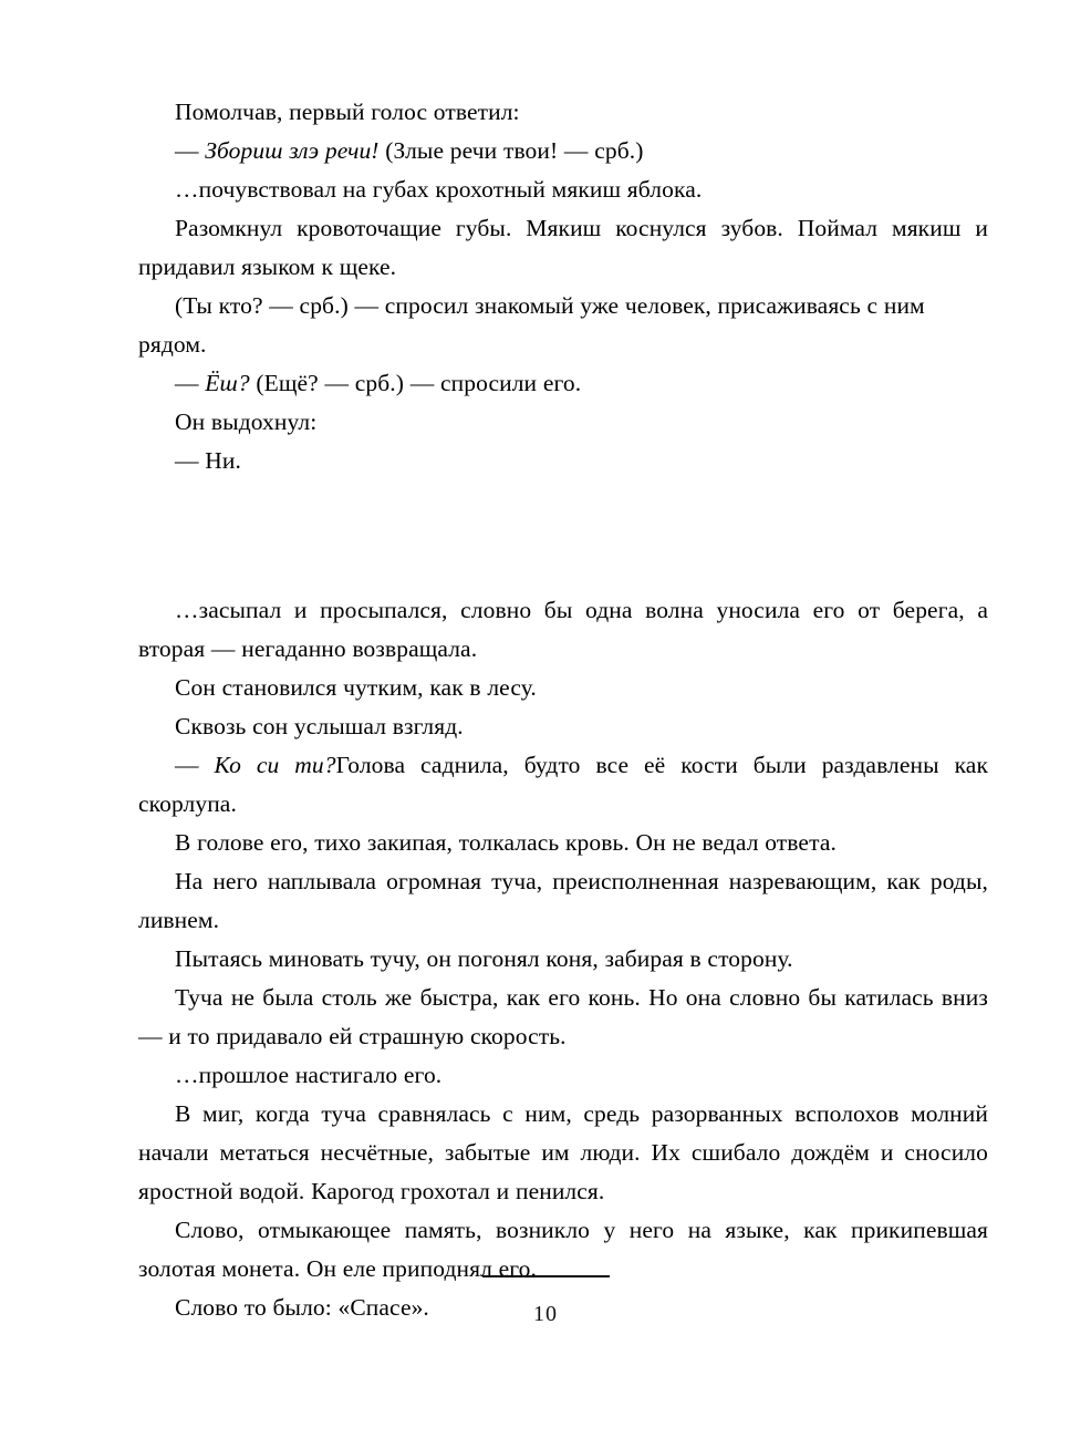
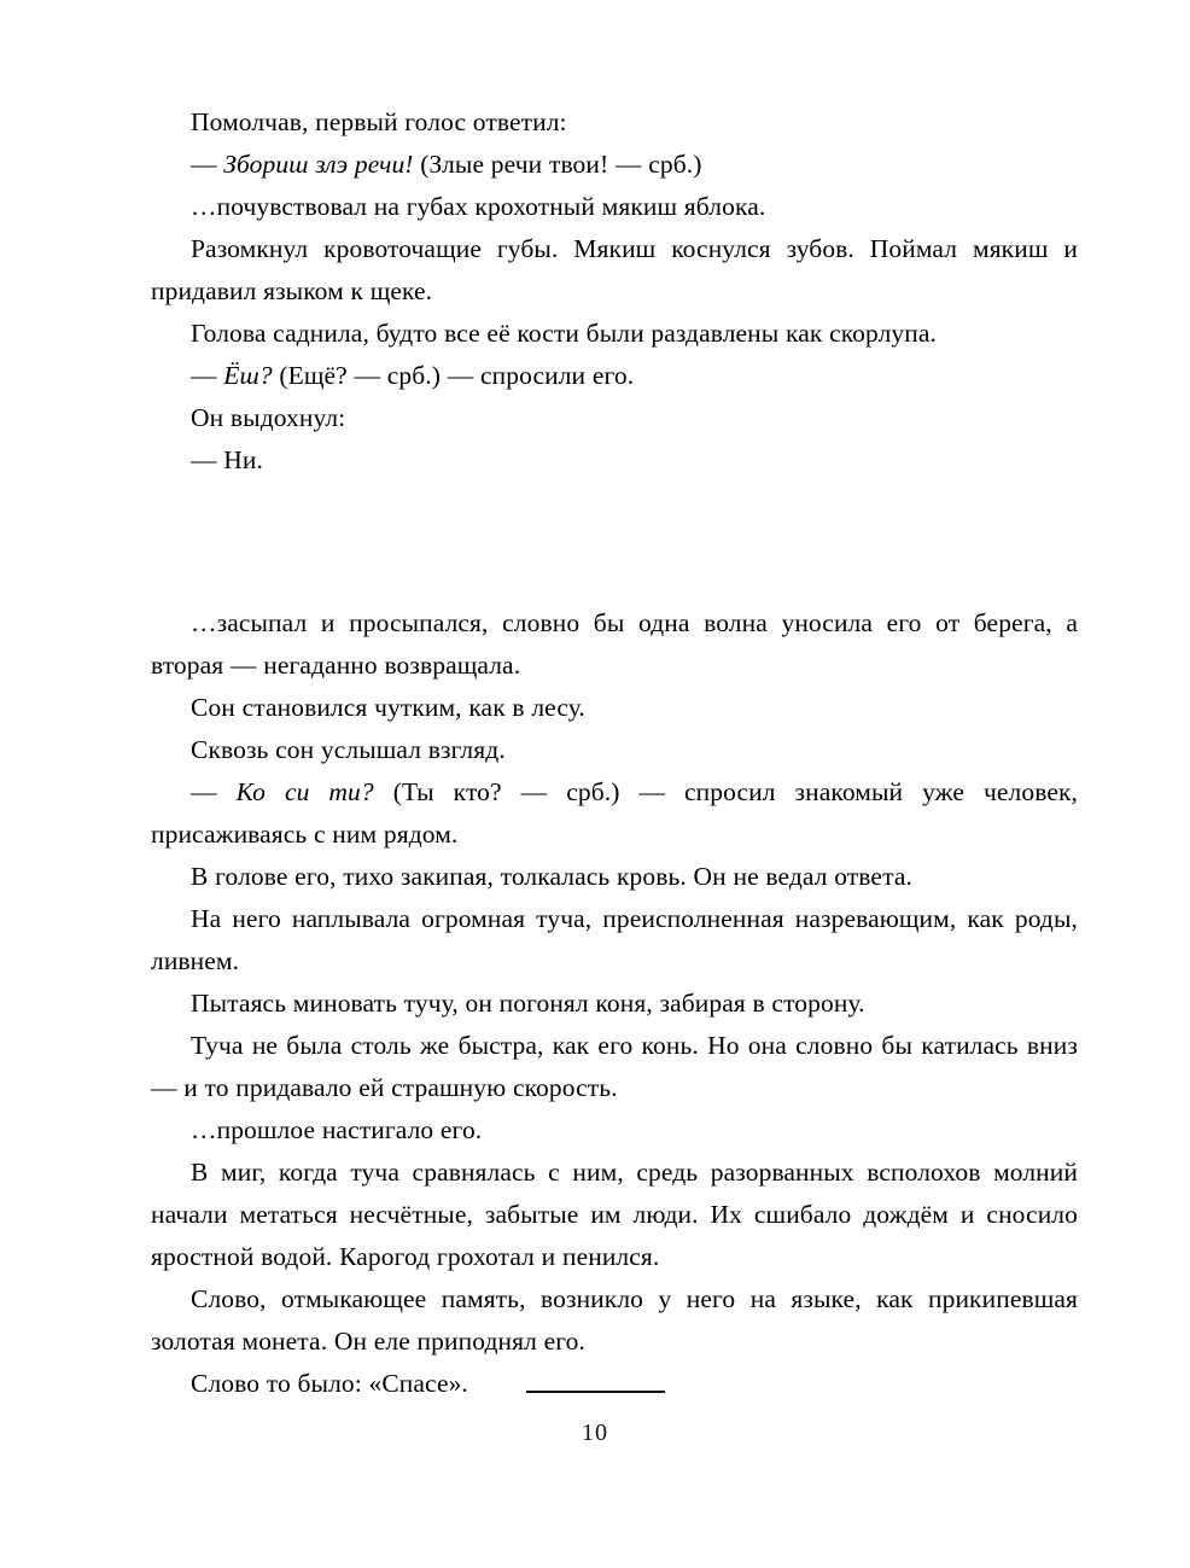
  Помолчав, первый голос ответил:
  — Збориш злэ речи! (Злые речи твои! — срб.)
  …почувствовал на губах крохотный мякиш яблока.
  Разомкнул кровоточащие губы. Мякиш коснулся зубов. Поймал мякиш и придавил языком к щеке.
- (Ты кто? — срб.) — спросил знакомый уже человек, присаживаясь с ним рядом.
+ Голова саднила, будто все её кости были раздавлены как скорлупа.
  — Ёш? (Ещё? — срб.) — спросили его.
  Он выдохнул:
  — Ни.
  …засыпал и просыпался, словно бы одна волна уносила его от берега, а вторая — негаданно возвращала.
  Сон становился чутким, как в лесу.
  Сквозь сон услышал взгляд.
- — Ко си ти?Голова саднила, будто все её кости были раздавлены как скорлупа.
+ — Ко си ти? (Ты кто? — срб.) — спросил знакомый уже человек, присаживаясь с ним рядом.
  В голове его, тихо закипая, толкалась кровь. Он не ведал ответа.
  На него наплывала огромная туча, преисполненная назревающим, как роды, ливнем.
  Пытаясь миновать тучу, он погонял коня, забирая в сторону.
  Туча не была столь же быстра, как его конь. Но она словно бы катилась вниз — и то придавало ей страшную скорость.
  …прошлое настигало его.
  В миг, когда туча сравнялась с ним, средь разорванных всполохов молний начали метаться несчётные, забытые им люди. Их сшибало дождём и сносило яростной водой. Карогод грохотал и пенился.
  Слово, отмыкающее память, возникло у него на языке, как прикипевшая золотая монета. Он еле приподнял его.
  Слово то было: «Спасе».
  10
